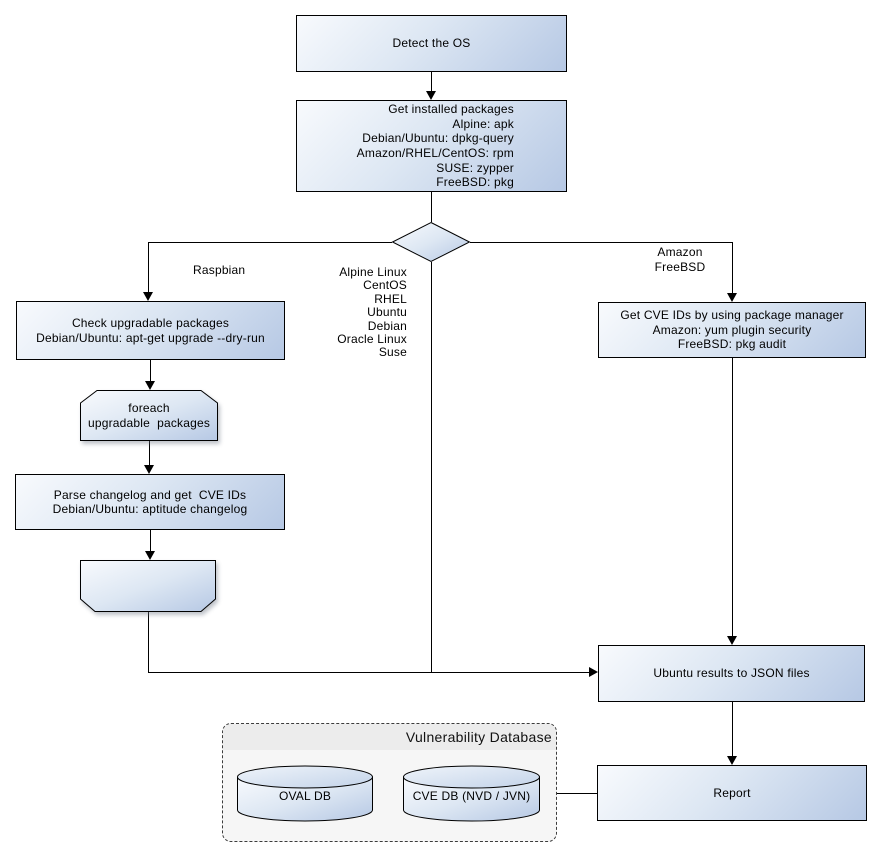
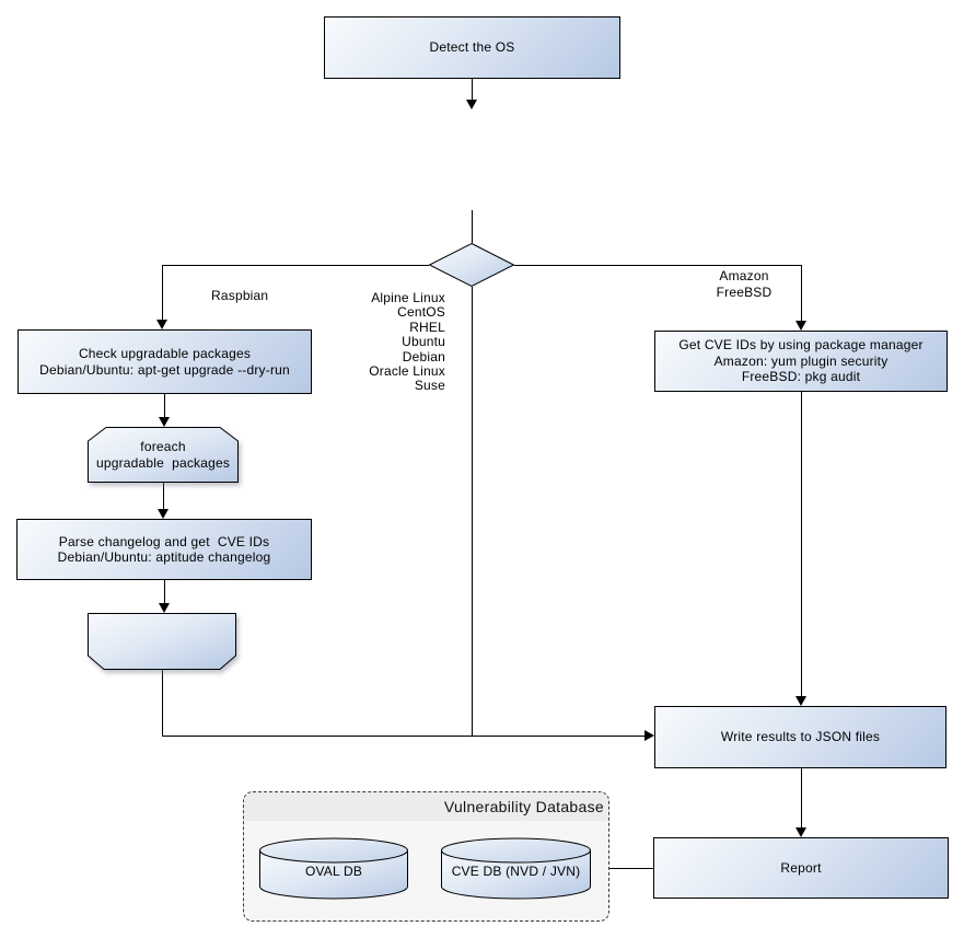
  Raspbian
  Alpine Linux
  CentOS
  RHEL
  Ubuntu
  Debian
  Oracle Linux
  Suse
  Amazon
  FreeBSD
  Detect the OS
- Get installed packages
- Alpine: apk
- Debian/Ubuntu: dpkg-query
- Amazon/RHEL/CentOS: rpm
- SUSE: zypper
- FreeBSD: pkg
  Check upgradable packages
  Debian/Ubuntu: apt-get upgrade --dry-run
  foreach
  upgradable packages
  Parse changelog and get CVE IDs
  Debian/Ubuntu: aptitude changelog
  Get CVE IDs by using package manager
  Amazon: yum plugin security
  FreeBSD: pkg audit
- Ubuntu results to JSON files
+ Write results to JSON files
  Report
  Vulnerability Database
  OVAL DB
  CVE DB (NVD / JVN)
